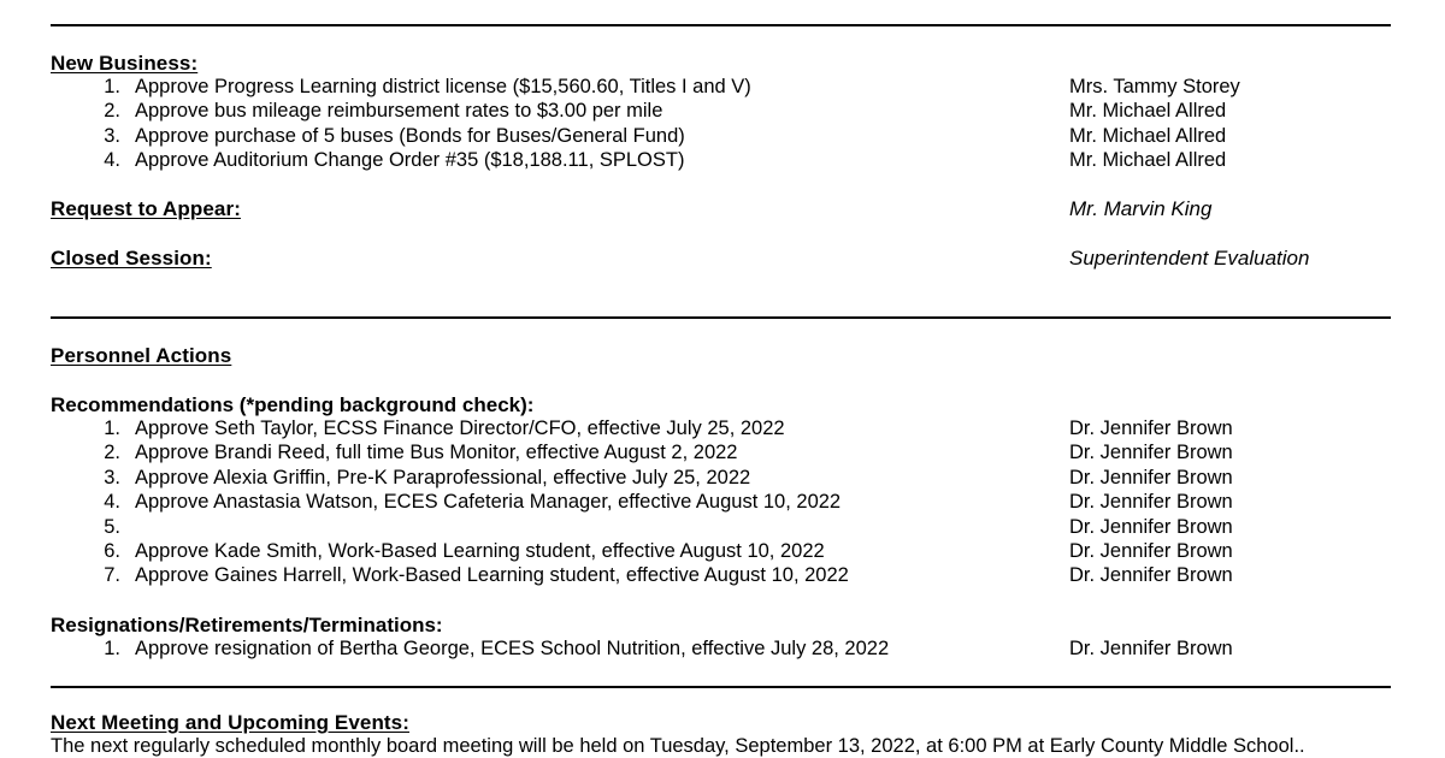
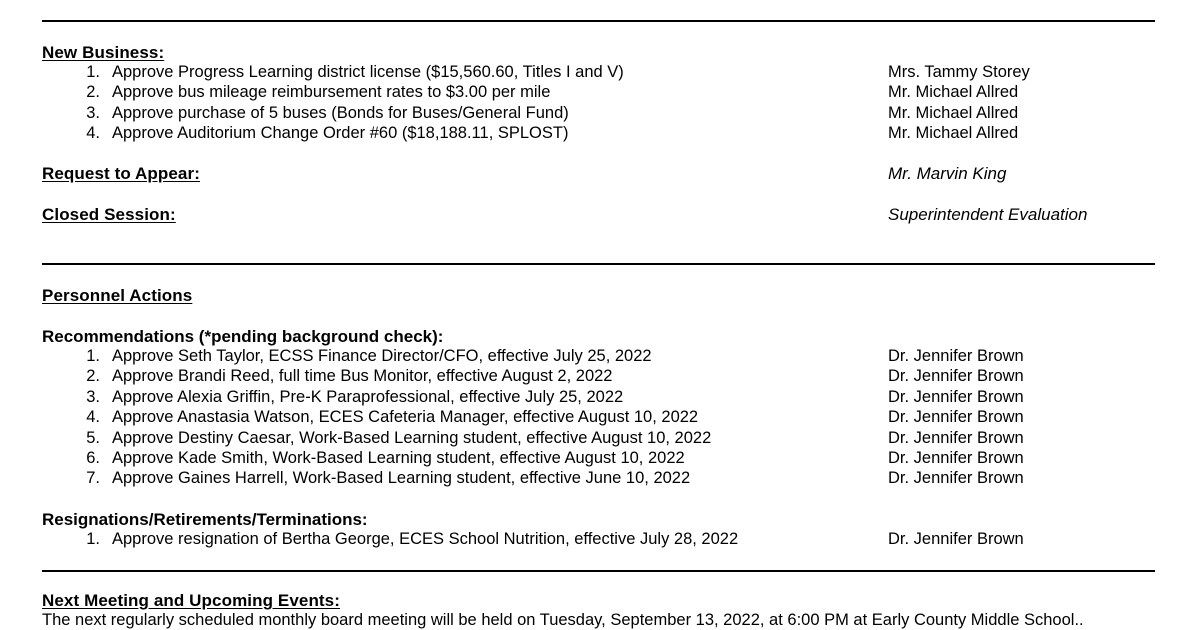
  New Business:
  1.
  Approve Progress Learning district license ($15,560.60, Titles I and V)
  Mrs. Tammy Storey
  2.
  Approve bus mileage reimbursement rates to $3.00 per mile
  Mr. Michael Allred
  3.
  Approve purchase of 5 buses (Bonds for Buses/General Fund)
  Mr. Michael Allred
  4.
- Approve Auditorium Change Order #35 ($18,188.11, SPLOST)
+ Approve Auditorium Change Order #60 ($18,188.11, SPLOST)
  Mr. Michael Allred
  Request to Appear:
  Mr. Marvin King
  Closed Session:
  Superintendent Evaluation
  Personnel Actions
  Recommendations (*pending background check):
  1.
  Approve Seth Taylor, ECSS Finance Director/CFO, effective July 25, 2022
  Dr. Jennifer Brown
  2.
  Approve Brandi Reed, full time Bus Monitor, effective August 2, 2022
  Dr. Jennifer Brown
  3.
  Approve Alexia Griffin, Pre-K Paraprofessional, effective July 25, 2022
  Dr. Jennifer Brown
  4.
  Approve Anastasia Watson, ECES Cafeteria Manager, effective August 10, 2022
  Dr. Jennifer Brown
  5.
+ Approve Destiny Caesar, Work-Based Learning student, effective August 10, 2022
  Dr. Jennifer Brown
  6.
  Approve Kade Smith, Work-Based Learning student, effective August 10, 2022
  Dr. Jennifer Brown
  7.
- Approve Gaines Harrell, Work-Based Learning student, effective August 10, 2022
+ Approve Gaines Harrell, Work-Based Learning student, effective June 10, 2022
  Dr. Jennifer Brown
  Resignations/Retirements/Terminations:
  1.
  Approve resignation of Bertha George, ECES School Nutrition, effective July 28, 2022
  Dr. Jennifer Brown
  Next Meeting and Upcoming Events:
  The next regularly scheduled monthly board meeting will be held on Tuesday, September 13, 2022, at 6:00 PM at Early County Middle School..
